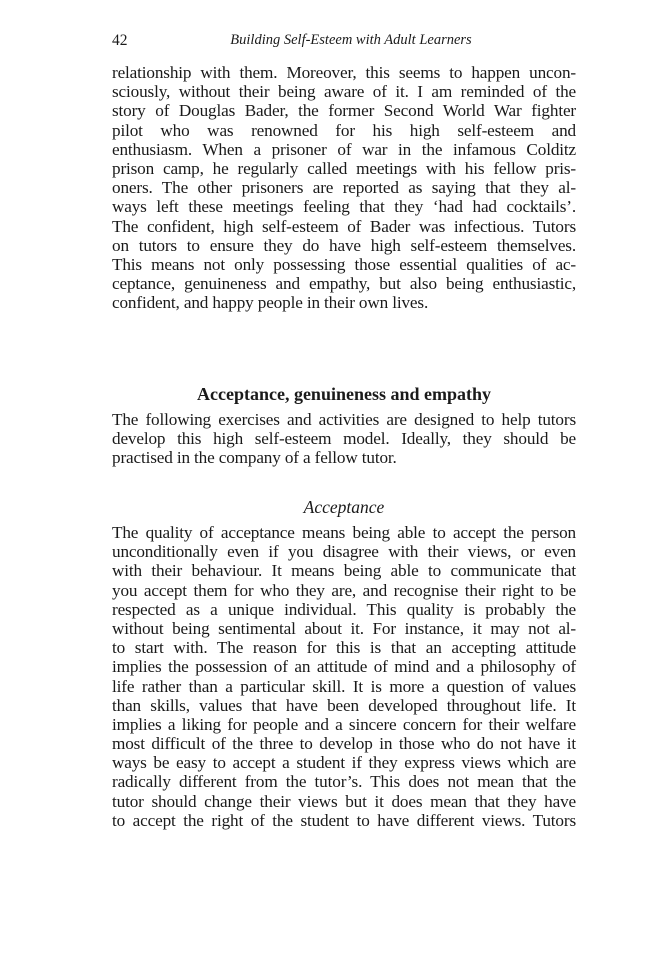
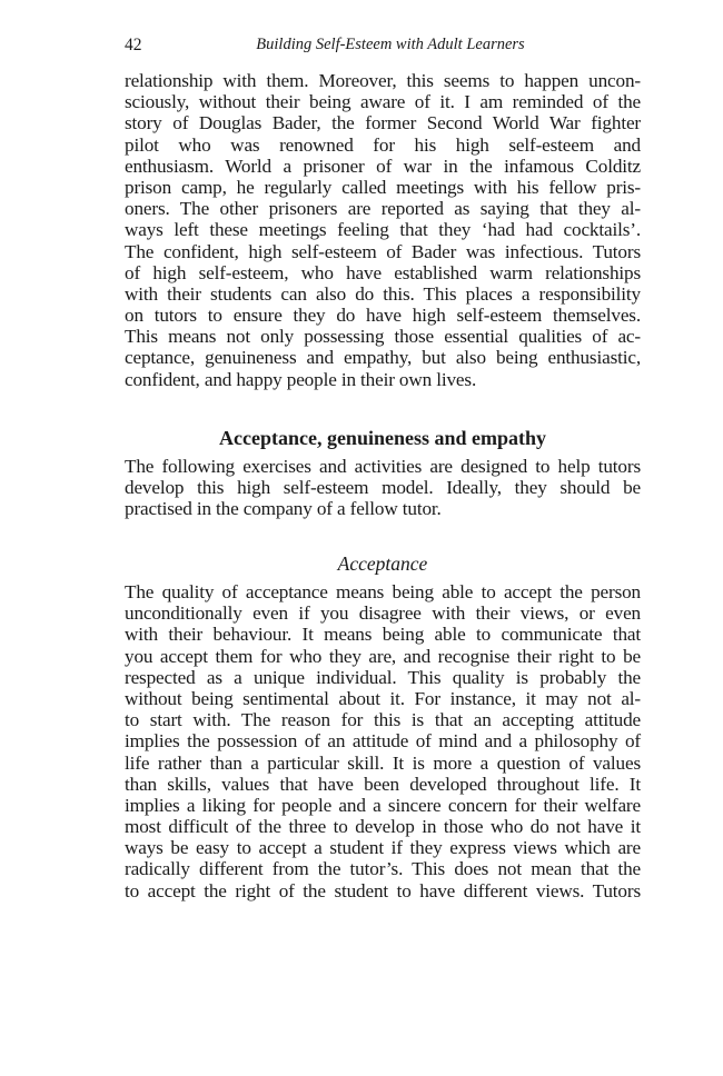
  42
  Building Self-Esteem with Adult Learners
  relationship with them. Moreover, this seems to happen uncon-
  sciously, without their being aware of it. I am reminded of the
  story of Douglas Bader, the former Second World War fighter
  pilot who was renowned for his high self-esteem and
- enthusiasm. When a prisoner of war in the infamous Colditz
+ enthusiasm. World a prisoner of war in the infamous Colditz
  prison camp, he regularly called meetings with his fellow pris-
  oners. The other prisoners are reported as saying that they al-
  ways left these meetings feeling that they ‘had had cocktails’.
  The confident, high self-esteem of Bader was infectious. Tutors
+ of high self-esteem, who have established warm relationships
+ with their students can also do this. This places a responsibility
  on tutors to ensure they do have high self-esteem themselves.
  This means not only possessing those essential qualities of ac-
  ceptance, genuineness and empathy, but also being enthusiastic,
  confident, and happy people in their own lives.
  Acceptance, genuineness and empathy
  The following exercises and activities are designed to help tutors
  develop this high self-esteem model. Ideally, they should be
  practised in the company of a fellow tutor.
  Acceptance
  The quality of acceptance means being able to accept the person
  unconditionally even if you disagree with their views, or even
  with their behaviour. It means being able to communicate that
  you accept them for who they are, and recognise their right to be
  respected as a unique individual. This quality is probably the
  without being sentimental about it. For instance, it may not al-
  to start with. The reason for this is that an accepting attitude
  implies the possession of an attitude of mind and a philosophy of
  life rather than a particular skill. It is more a question of values
  than skills, values that have been developed throughout life. It
  implies a liking for people and a sincere concern for their welfare
  most difficult of the three to develop in those who do not have it
  ways be easy to accept a student if they express views which are
  radically different from the tutor’s. This does not mean that the
- tutor should change their views but it does mean that they have
  to accept the right of the student to have different views. Tutors
